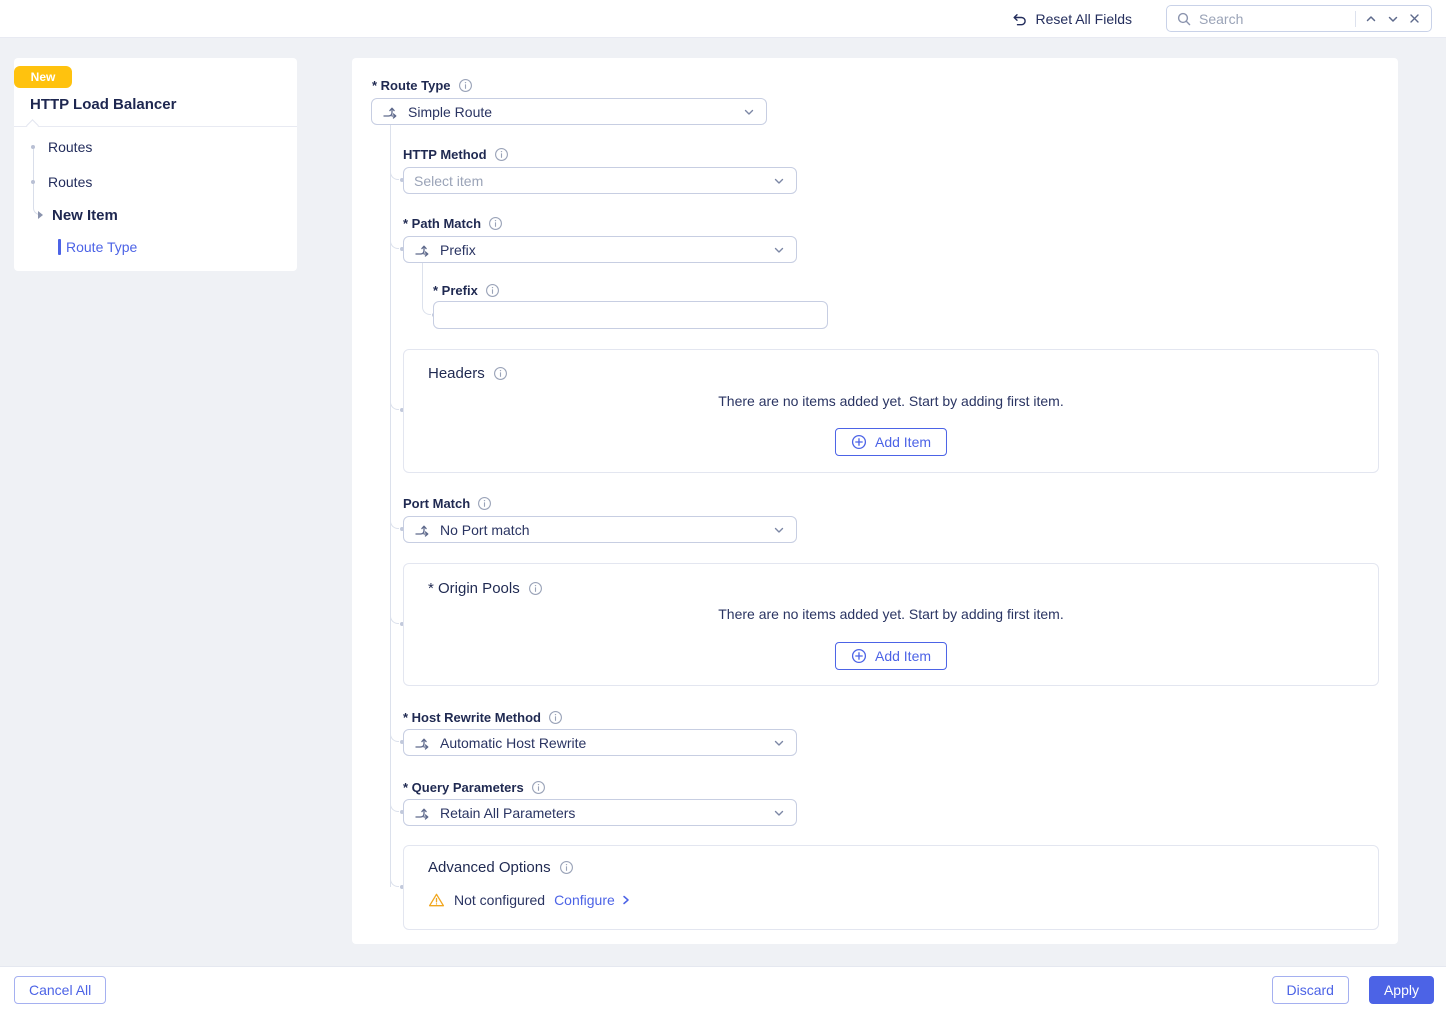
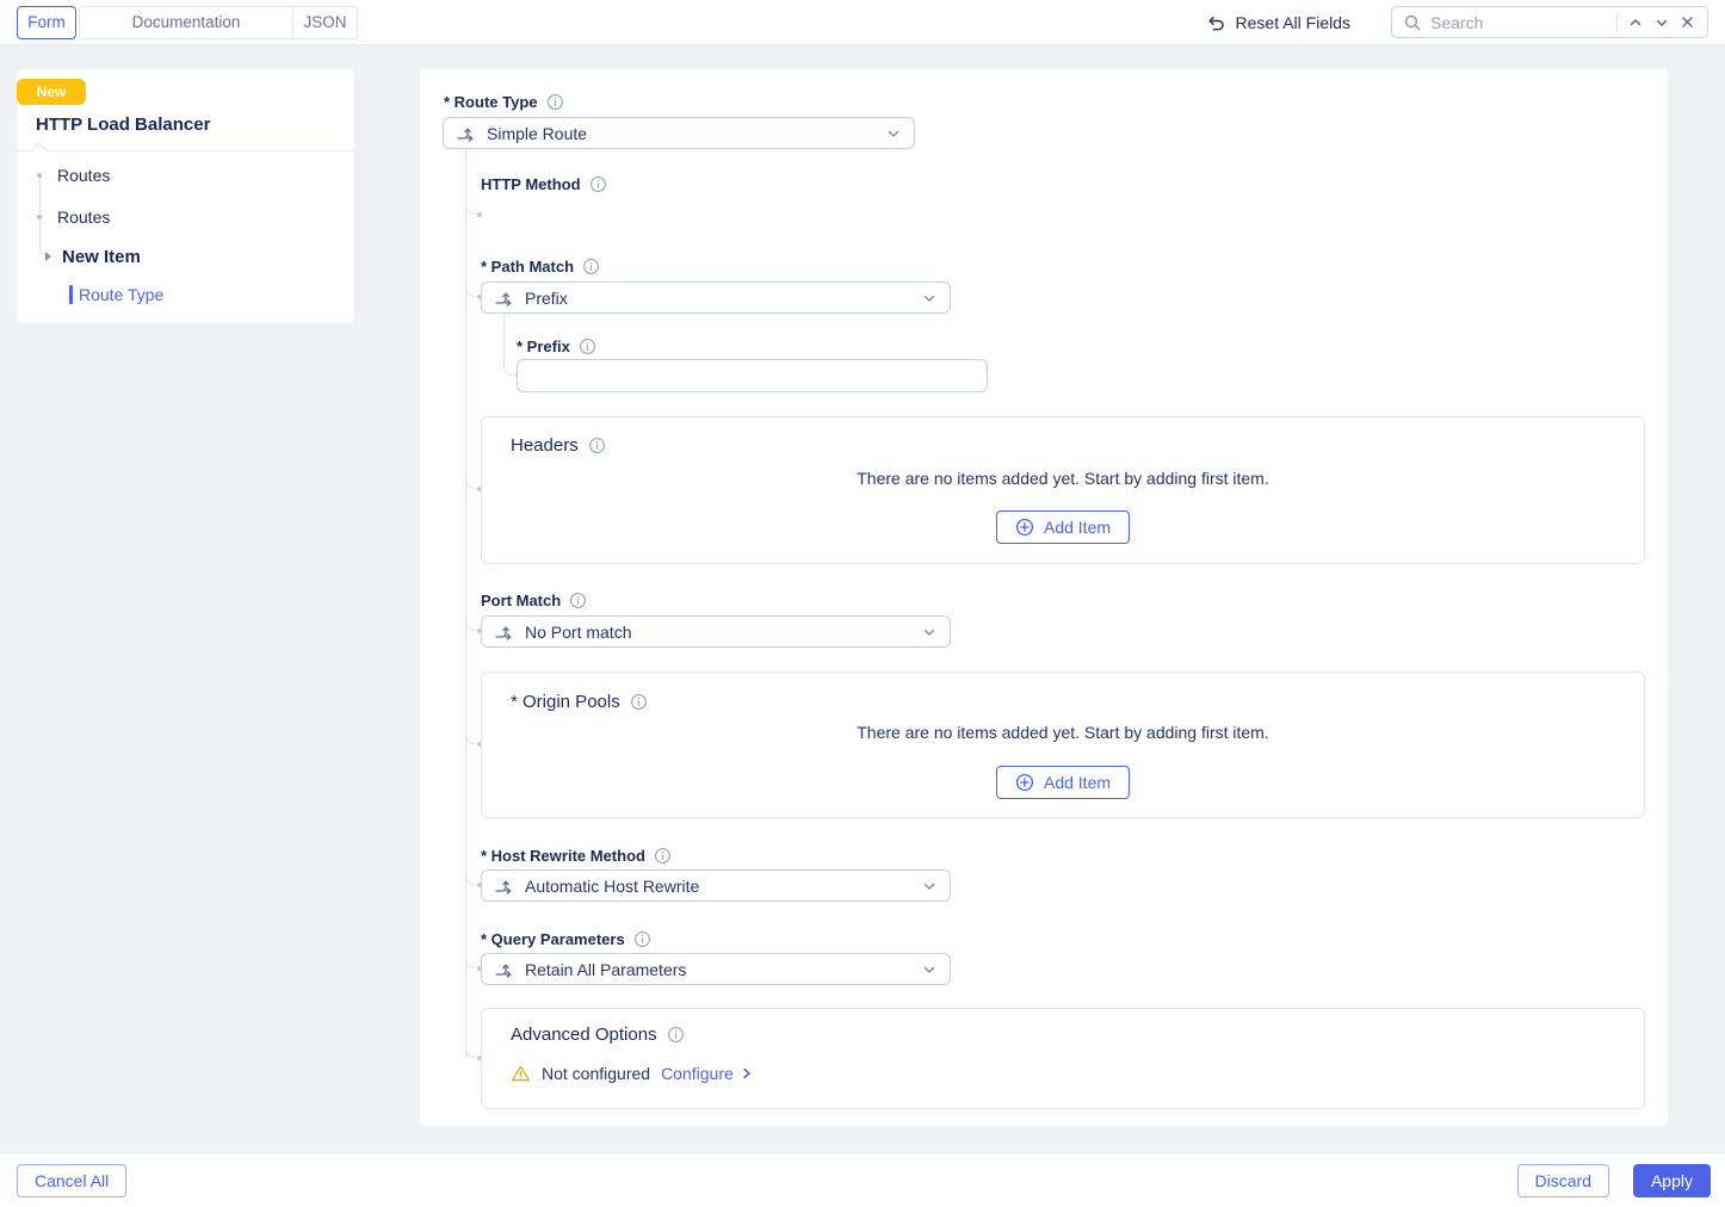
+ Form
+ Documentation
+ JSON
  Reset All Fields
  Search
  New
  HTTP Load Balancer
  Routes
  Routes
  New Item
  Route Type
  * Route Type
  Simple Route
  HTTP Method
- Select item
  * Path Match
  Prefix
  * Prefix
  Headers
  There are no items added yet. Start by adding first item.
  Add Item
  Port Match
  No Port match
  * Origin Pools
  There are no items added yet. Start by adding first item.
  Add Item
  * Host Rewrite Method
  Automatic Host Rewrite
  * Query Parameters
  Retain All Parameters
  Advanced Options
  Not configured
  Configure
  Cancel All
  Discard
  Apply
